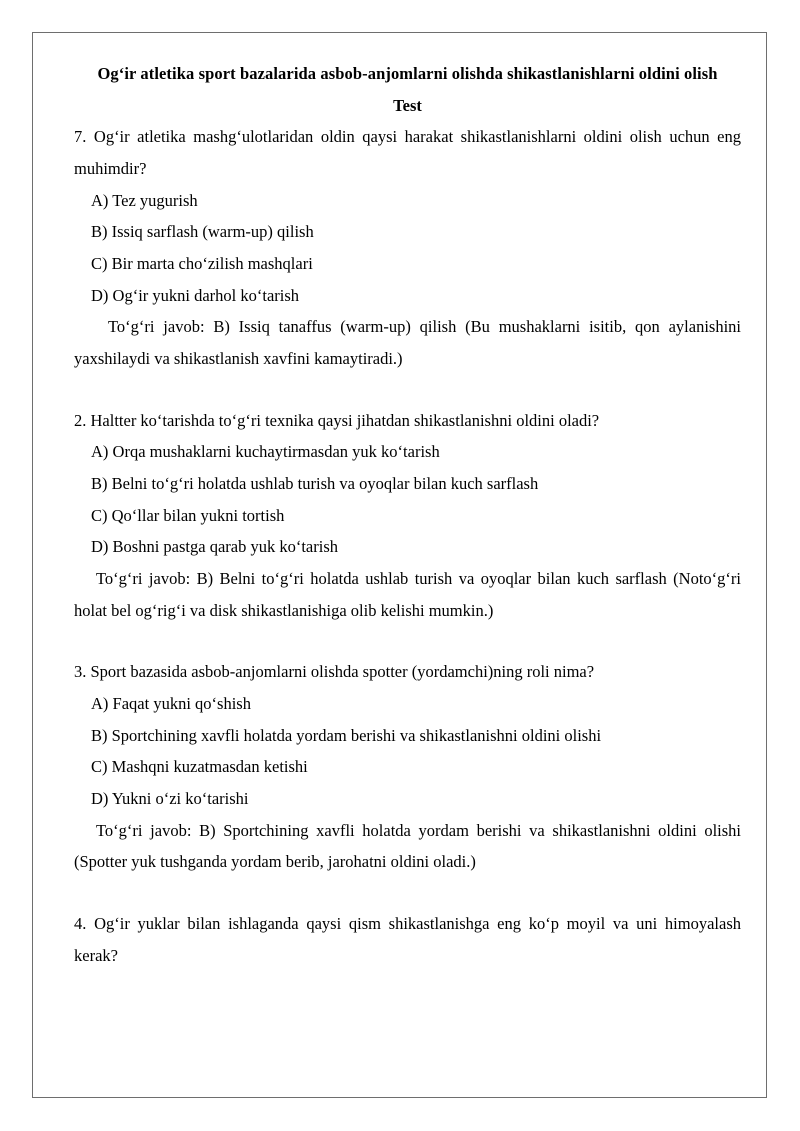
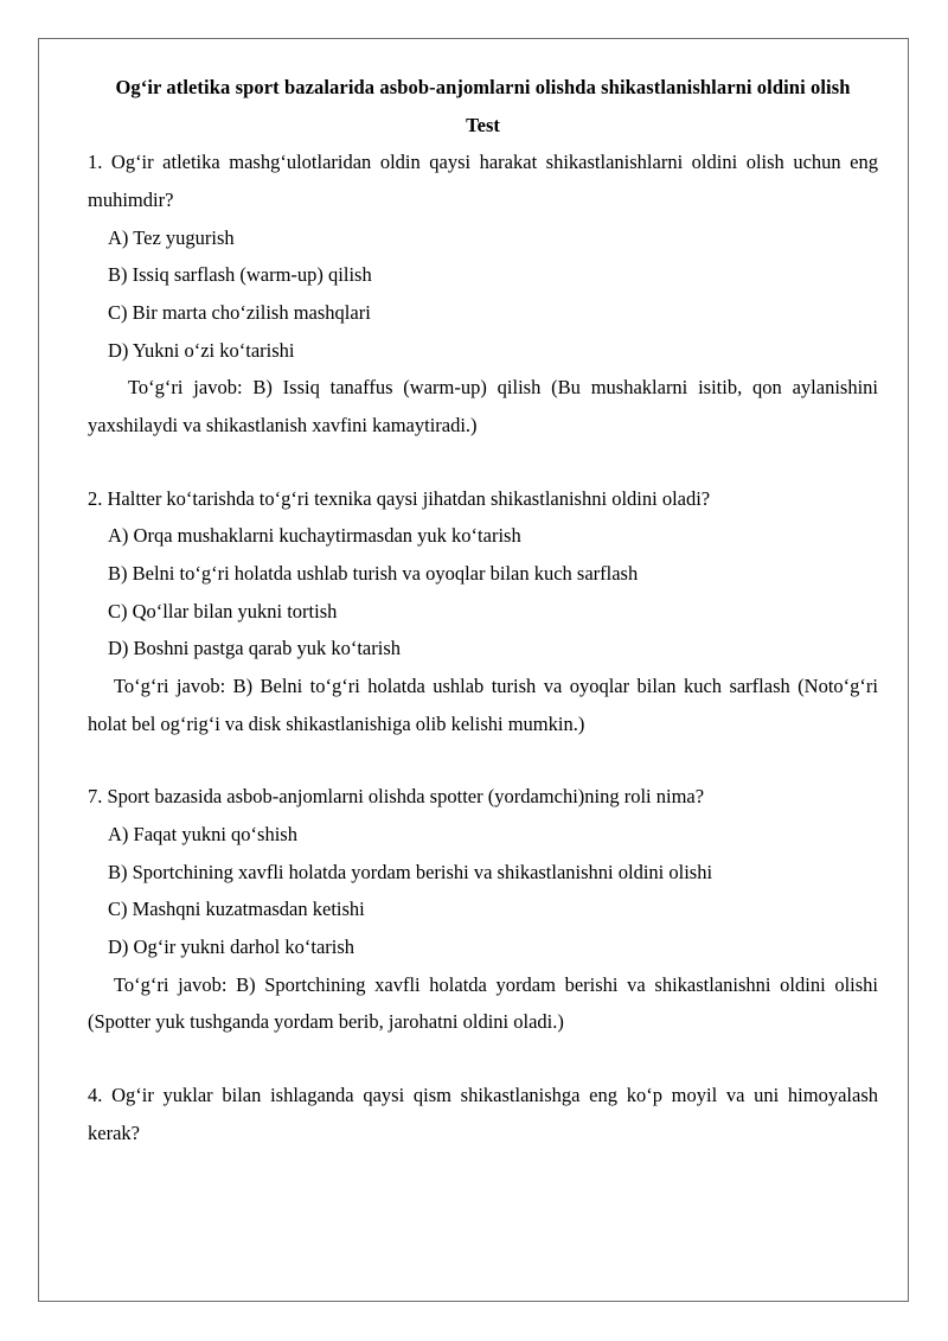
  Ogʻir atletika sport bazalarida asbob-anjomlarni olishda shikastlanishlarni oldini olish
  Test
- 7. Ogʻir atletika mashgʻulotlaridan oldin qaysi harakat shikastlanishlarni oldini olish uchun eng muhimdir?
+ 1. Ogʻir atletika mashgʻulotlaridan oldin qaysi harakat shikastlanishlarni oldini olish uchun eng muhimdir?
  A) Tez yugurish
  B) Issiq sarflash (warm-up) qilish
  C) Bir marta choʻzilish mashqlari
- D) Ogʻir yukni darhol koʻtarish
+ D) Yukni oʻzi koʻtarishi
  Toʻgʻri javob: B) Issiq tanaffus (warm-up) qilish (Bu mushaklarni isitib, qon aylanishini yaxshilaydi va shikastlanish xavfini kamaytiradi.)
  2. Haltter koʻtarishda toʻgʻri texnika qaysi jihatdan shikastlanishni oldini oladi?
  A) Orqa mushaklarni kuchaytirmasdan yuk koʻtarish
  B) Belni toʻgʻri holatda ushlab turish va oyoqlar bilan kuch sarflash
  C) Qoʻllar bilan yukni tortish
  D) Boshni pastga qarab yuk koʻtarish
  Toʻgʻri javob: B) Belni toʻgʻri holatda ushlab turish va oyoqlar bilan kuch sarflash (Notoʻgʻri holat bel ogʻrigʻi va disk shikastlanishiga olib kelishi mumkin.)
- 3. Sport bazasida asbob-anjomlarni olishda spotter (yordamchi)ning roli nima?
+ 7. Sport bazasida asbob-anjomlarni olishda spotter (yordamchi)ning roli nima?
  A) Faqat yukni qoʻshish
  B) Sportchining xavfli holatda yordam berishi va shikastlanishni oldini olishi
  C) Mashqni kuzatmasdan ketishi
- D) Yukni oʻzi koʻtarishi
+ D) Ogʻir yukni darhol koʻtarish
  Toʻgʻri javob: B) Sportchining xavfli holatda yordam berishi va shikastlanishni oldini olishi (Spotter yuk tushganda yordam berib, jarohatni oldini oladi.)
  4. Ogʻir yuklar bilan ishlaganda qaysi qism shikastlanishga eng koʻp moyil va uni himoyalash kerak?
